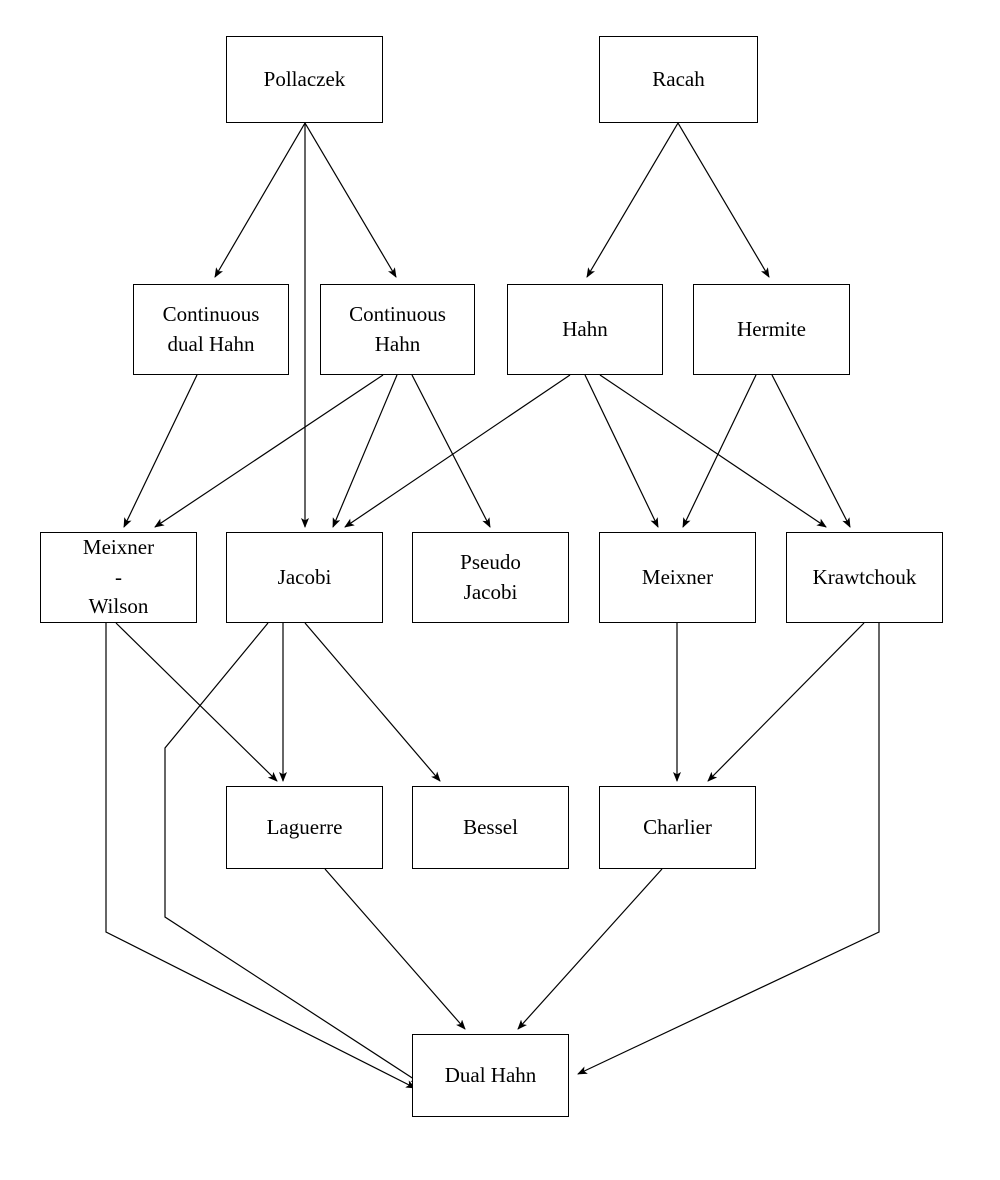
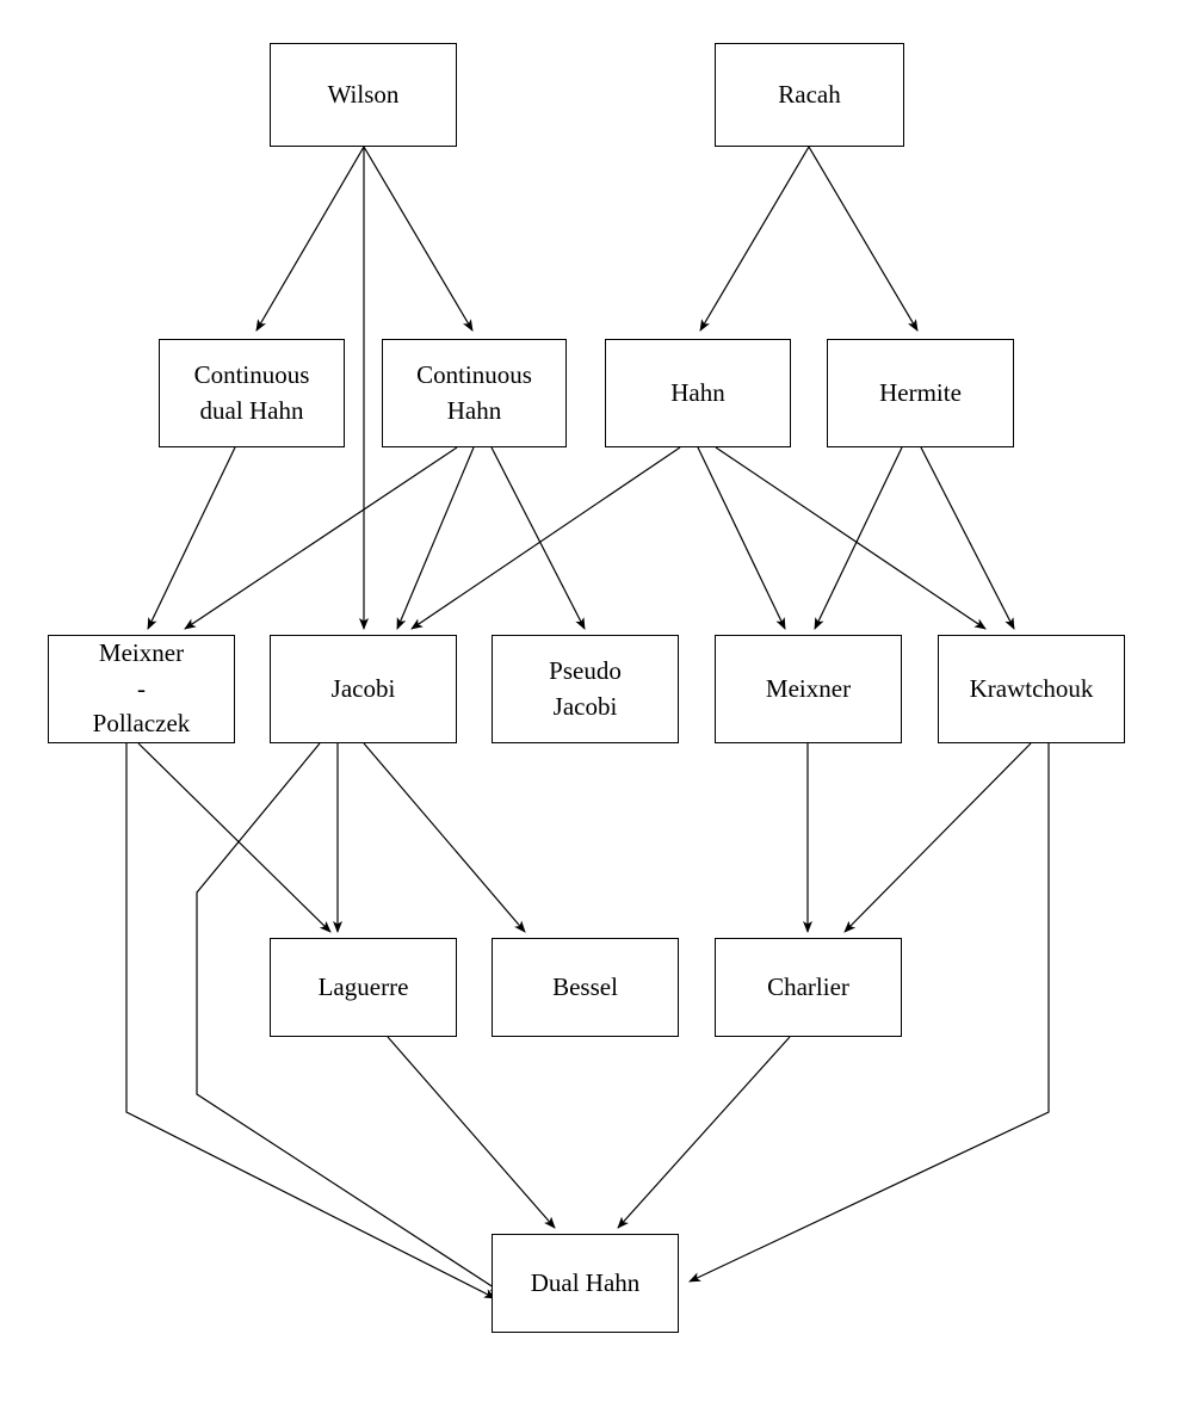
- Pollaczek
+ Wilson
  Racah
  Continuous
  dual Hahn
  Continuous
  Hahn
  Hahn
  Hermite
  Meixner
  -
- Wilson
+ Pollaczek
  Jacobi
  Pseudo
  Jacobi
  Meixner
  Krawtchouk
  Laguerre
  Bessel
  Charlier
  Dual Hahn
